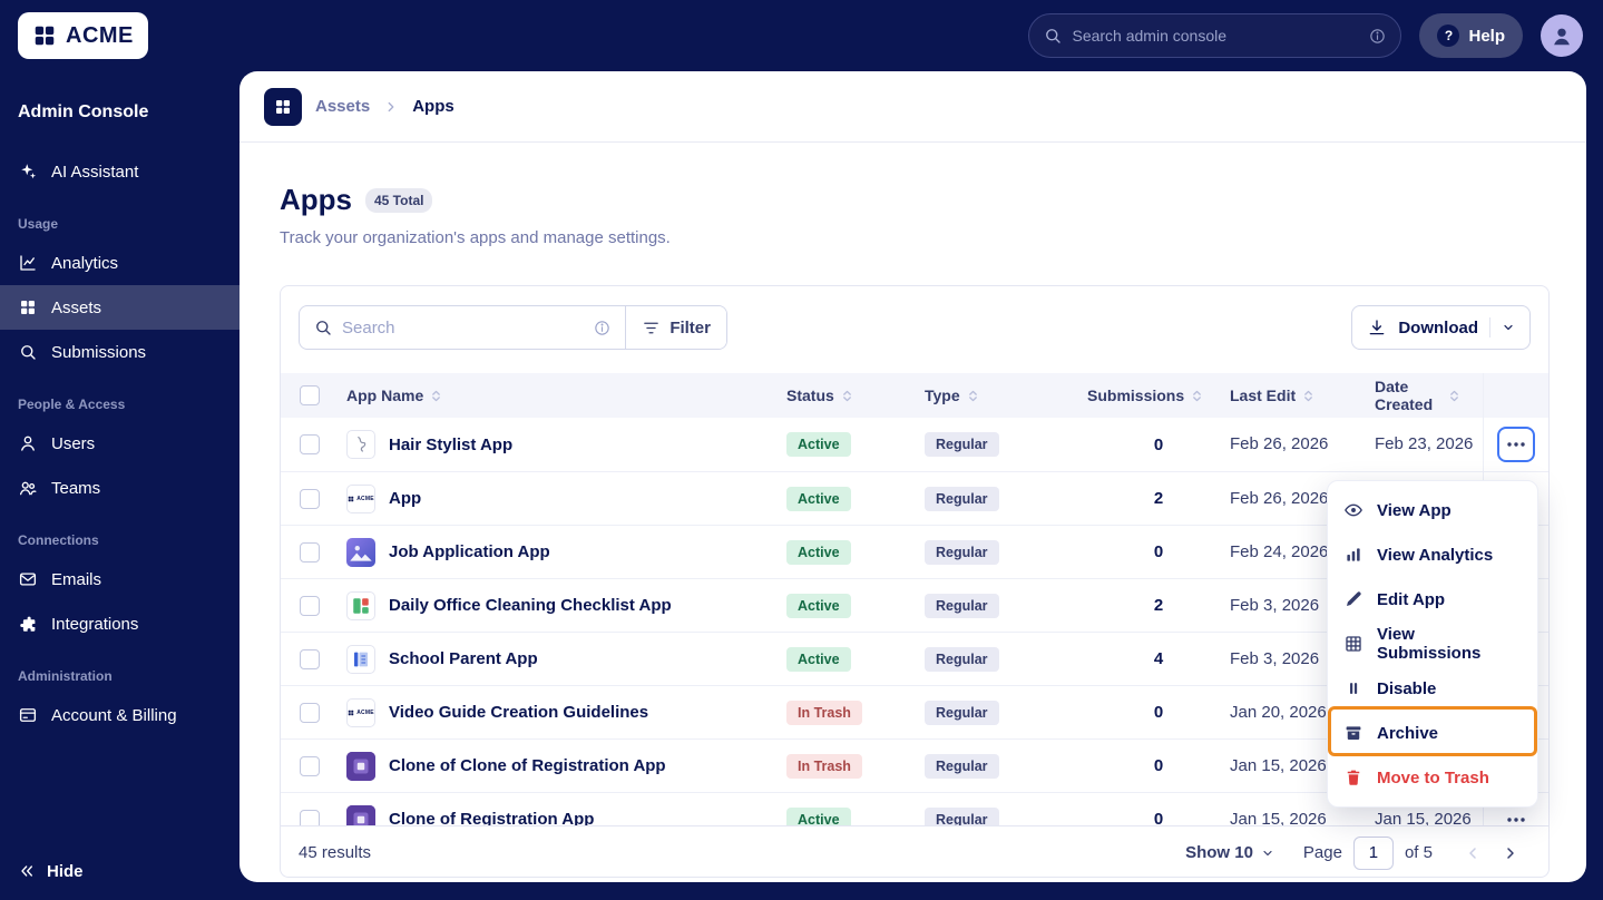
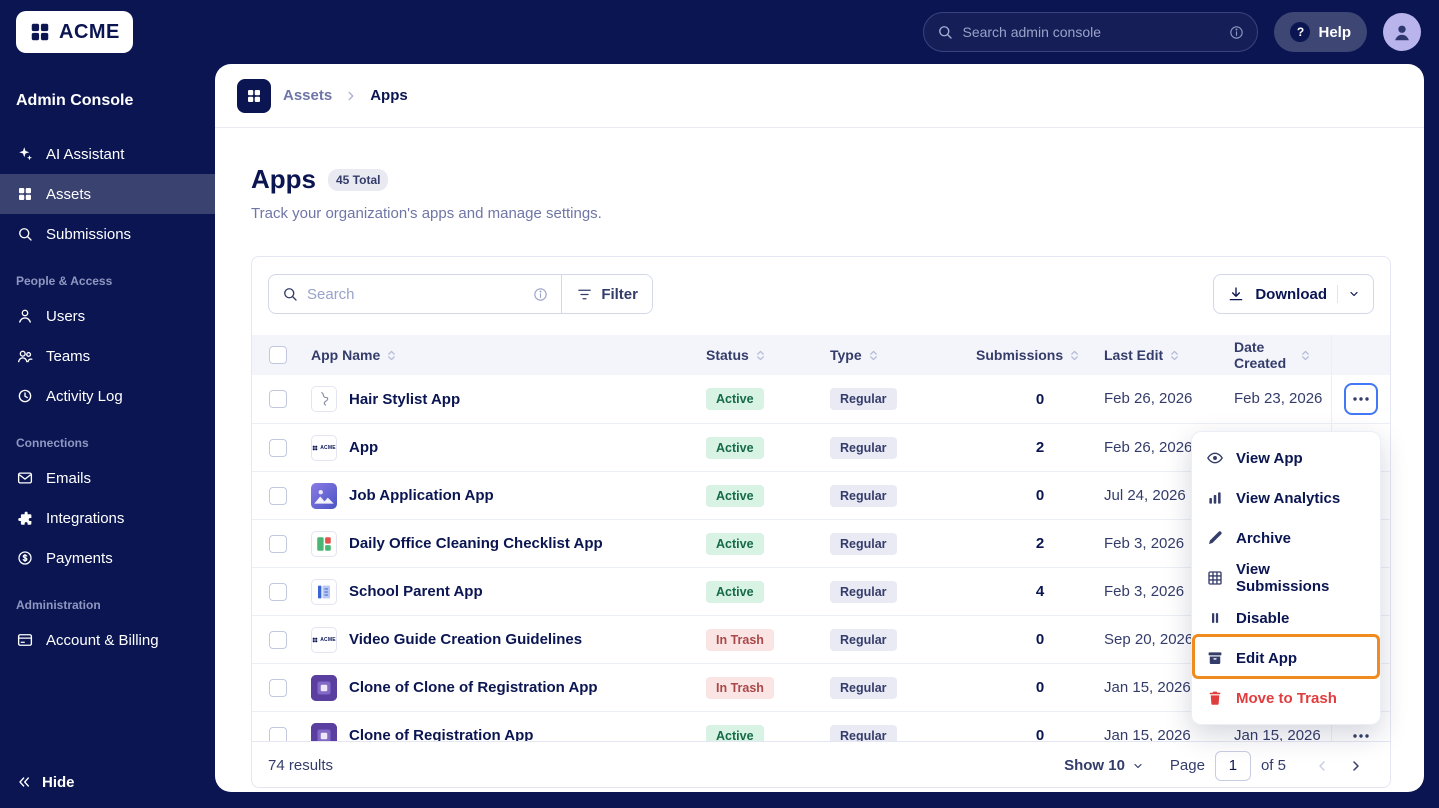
  ACME
  Search admin console
  ?
  Help
  Admin Console
  AI Assistant
- Usage
- Analytics
  Assets
  Submissions
  People & Access
  Users
  Teams
+ Activity Log
  Connections
  Emails
  Integrations
+ Payments
  Administration
  Account & Billing
  Hide
  Assets
  Apps
  Apps
  45 Total
  Track your organization's apps and manage settings.
  Search
  Filter
  Download
  App Name
  Status
  Type
  Submissions
  Last Edit
  Date Created
  Hair Stylist App
  Active
  Regular
  0
  Feb 26, 2026
  Feb 23, 2026
  App
  Active
  Regular
  2
  Feb 26, 2026
  Job Application App
  Active
  Regular
  0
- Feb 24, 2026
+ Jul 24, 2026
  Daily Office Cleaning Checklist App
  Active
  Regular
  2
  Feb 3, 2026
  School Parent App
  Active
  Regular
  4
  Feb 3, 2026
  Video Guide Creation Guidelines
  In Trash
  Regular
  0
- Jan 20, 2026
+ Sep 20, 2026
  Clone of Clone of Registration App
  In Trash
  Regular
  0
  Jan 15, 2026
  Clone of Registration App
  Active
  Regular
  0
  Jan 15, 2026
  Jan 15, 2026
- 45 results
+ 74 results
  Show 10
  Page
  1
  of 5
  View App
  View Analytics
- Edit App
+ Archive
  View Submissions
  Disable
- Archive
+ Edit App
  Move to Trash
